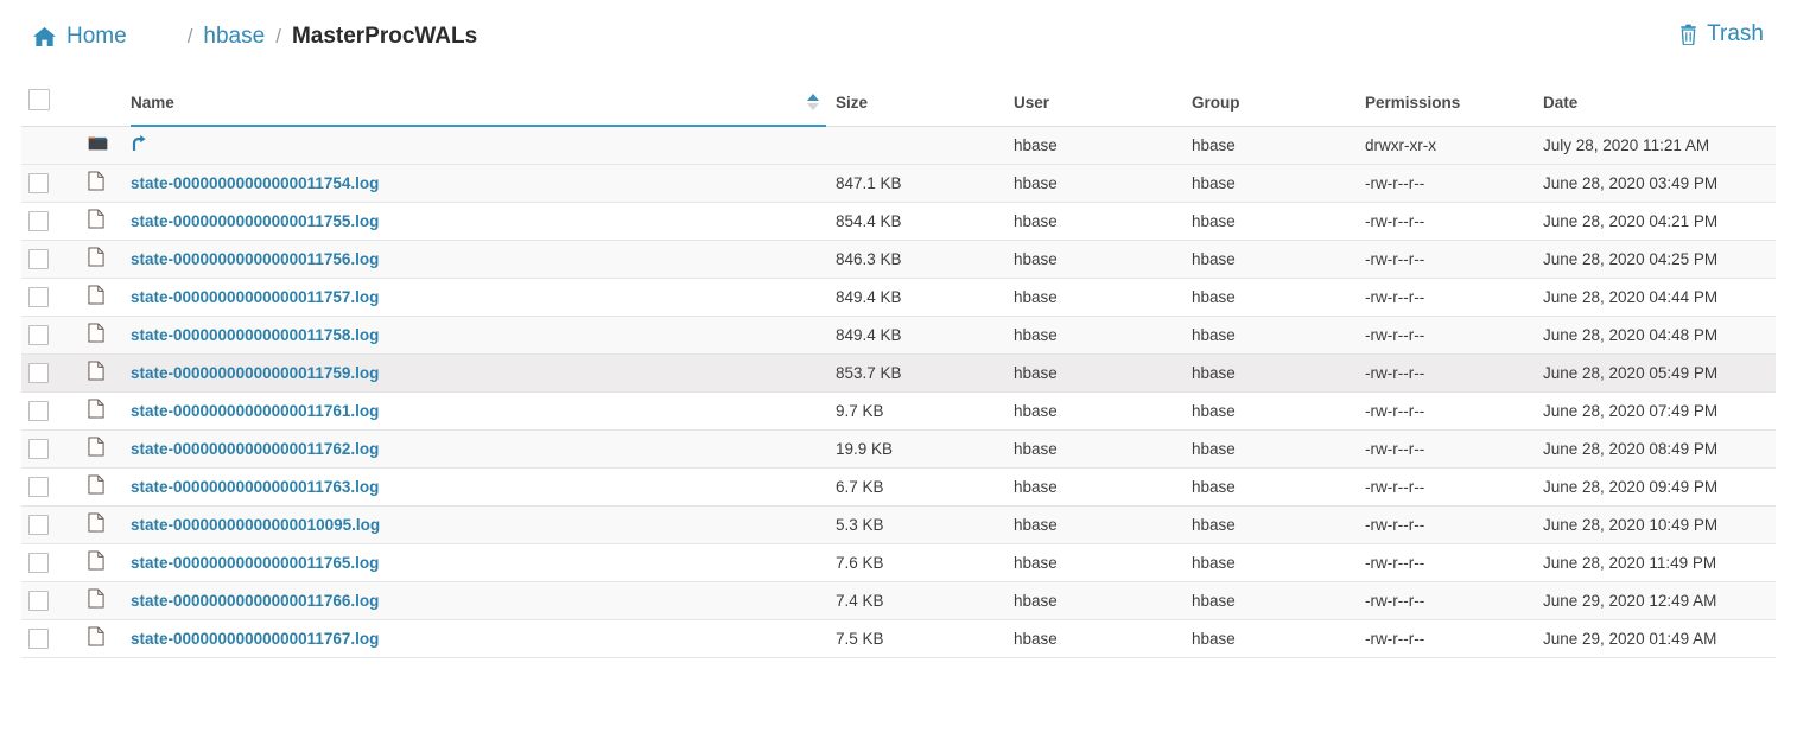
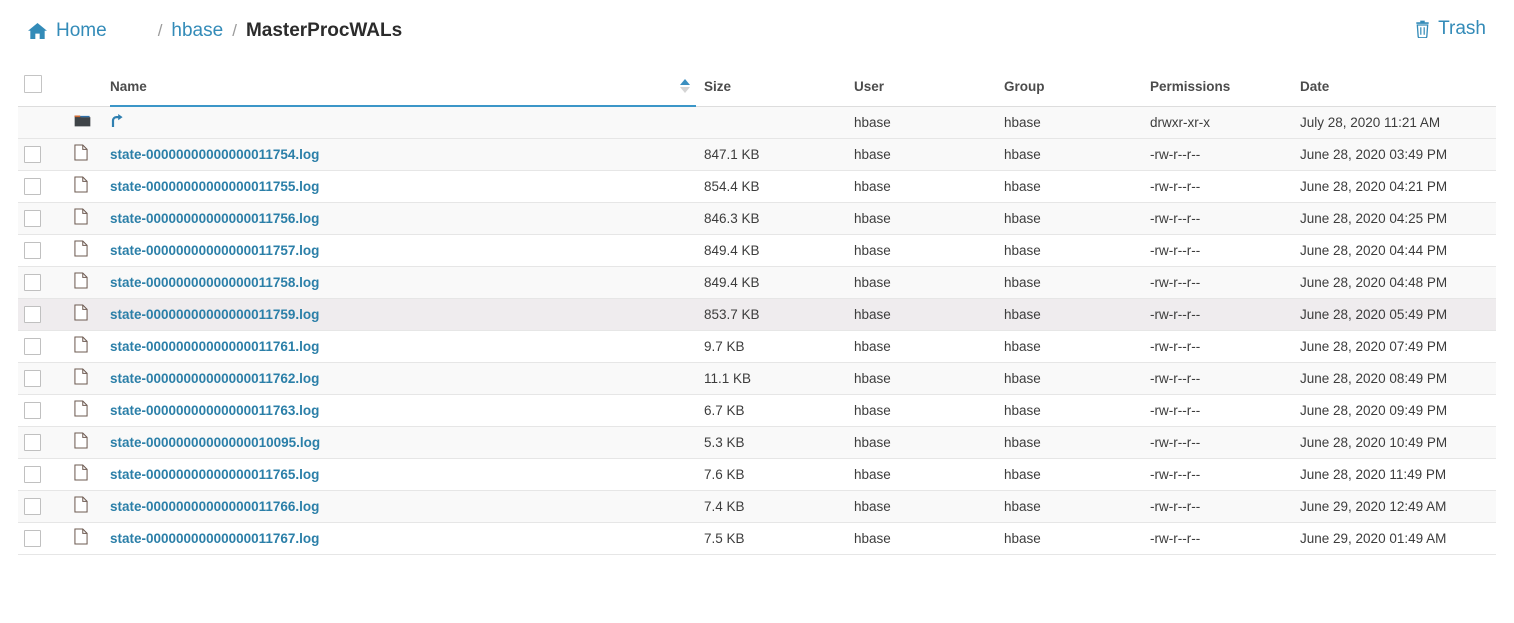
  Home
  /
  hbase
  /
  MasterProcWALs
  Trash
  		Name	Size	User	Group	Permissions	Date
  				hbase	hbase	drwxr-xr-x	July 28, 2020 11:21 AM
  		state-00000000000000011754.log	847.1 KB	hbase	hbase	-rw-r--r--	June 28, 2020 03:49 PM
  		state-00000000000000011755.log	854.4 KB	hbase	hbase	-rw-r--r--	June 28, 2020 04:21 PM
  		state-00000000000000011756.log	846.3 KB	hbase	hbase	-rw-r--r--	June 28, 2020 04:25 PM
  		state-00000000000000011757.log	849.4 KB	hbase	hbase	-rw-r--r--	June 28, 2020 04:44 PM
  		state-00000000000000011758.log	849.4 KB	hbase	hbase	-rw-r--r--	June 28, 2020 04:48 PM
  		state-00000000000000011759.log	853.7 KB	hbase	hbase	-rw-r--r--	June 28, 2020 05:49 PM
  		state-00000000000000011761.log	9.7 KB	hbase	hbase	-rw-r--r--	June 28, 2020 07:49 PM
- 		state-00000000000000011762.log	19.9 KB	hbase	hbase	-rw-r--r--	June 28, 2020 08:49 PM
+ 		state-00000000000000011762.log	11.1 KB	hbase	hbase	-rw-r--r--	June 28, 2020 08:49 PM
  		state-00000000000000011763.log	6.7 KB	hbase	hbase	-rw-r--r--	June 28, 2020 09:49 PM
  		state-00000000000000010095.log	5.3 KB	hbase	hbase	-rw-r--r--	June 28, 2020 10:49 PM
  		state-00000000000000011765.log	7.6 KB	hbase	hbase	-rw-r--r--	June 28, 2020 11:49 PM
  		state-00000000000000011766.log	7.4 KB	hbase	hbase	-rw-r--r--	June 29, 2020 12:49 AM
  		state-00000000000000011767.log	7.5 KB	hbase	hbase	-rw-r--r--	June 29, 2020 01:49 AM
